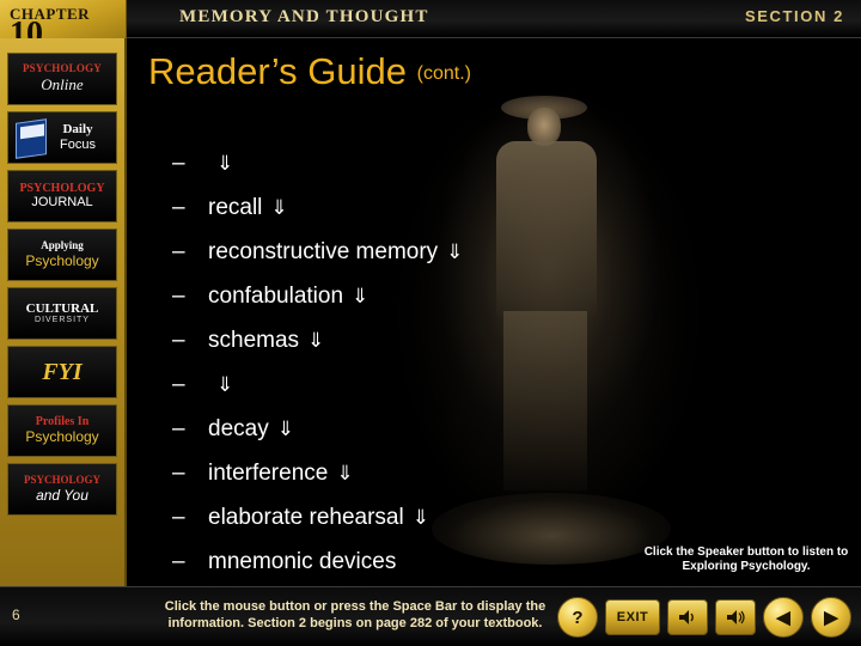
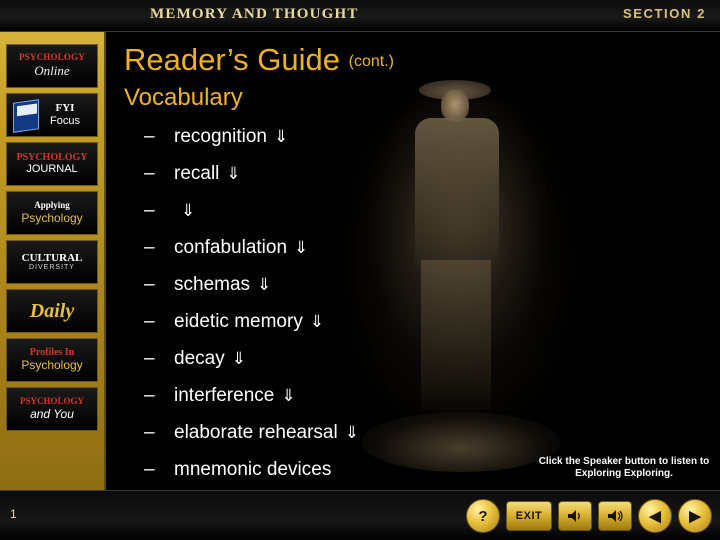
  MEMORY AND THOUGHT
  SECTION 2
- CHAPTER
- 10
  PSYCHOLOGY
  Online
- Daily
+ FYI
  Focus
  PSYCHOLOGY
  JOURNAL
  Applying
  Psychology
  CULTURAL
- FYI
+ Daily
  Profiles In
  Psychology
  PSYCHOLOGY
  and You
  Reader’s Guide (cont.)
+ Vocabulary
  –
+ recognition
  ⇓
  –
  recall
  ⇓
  –
- reconstructive memory
  ⇓
  –
  confabulation
  ⇓
  –
  schemas
  ⇓
  –
+ eidetic memory
  ⇓
  –
  decay
  ⇓
  –
  interference
  ⇓
  –
  elaborate rehearsal
  ⇓
  –
  mnemonic devices
- Click the Speaker button to listen to Exploring Psychology.
+ Click the Speaker button to listen to Exploring Exploring.
- 6
+ 1
- Click the mouse button or press the Space Bar to display the information. Section 2 begins on page 282 of your textbook.
  ?
  EXIT
  ◀
  ▶
